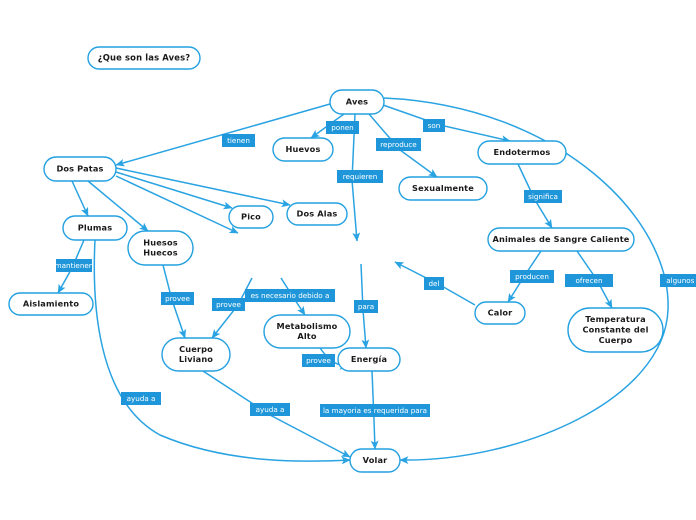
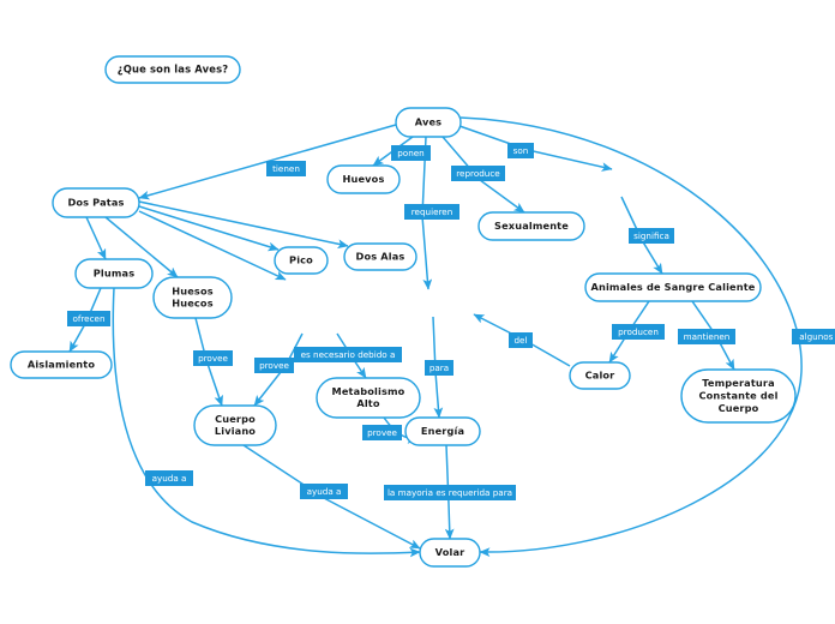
  ¿Que son las Aves?
  Aves
  Dos Patas
  Huevos
  Sexualmente
- Endotermos
  Plumas
  Pico
  Dos Alas
  Huesos
  Huecos
  Animales de Sangre Caliente
  Aislamiento
  Calor
  Temperatura
  Constante del
  Cuerpo
  Cuerpo
  Liviano
  Metabolismo
  Alto
  Energía
  Volar
  tienen
  ponen
  requieren
  reproduce
  son
  algunos
- mantienen
+ ofrecen
  ayuda a
  provee
  provee
  es necesario debido a
  provee
  para
  ayuda a
  la mayoria es requerida para
  significa
  producen
- ofrecen
+ mantienen
  del
